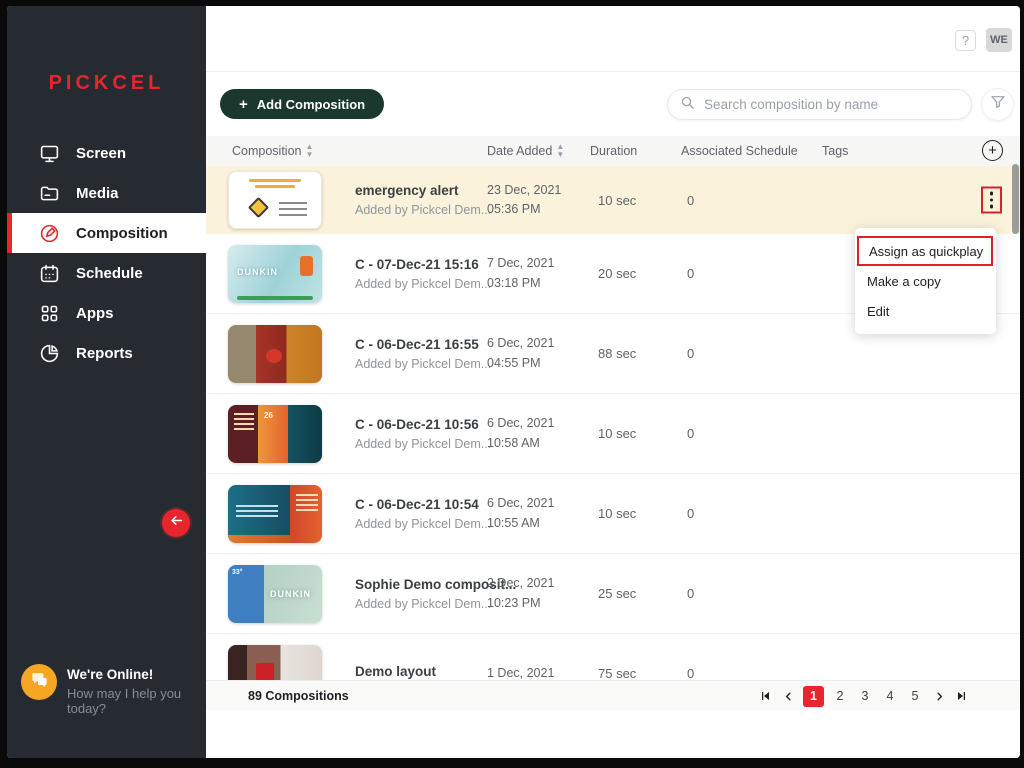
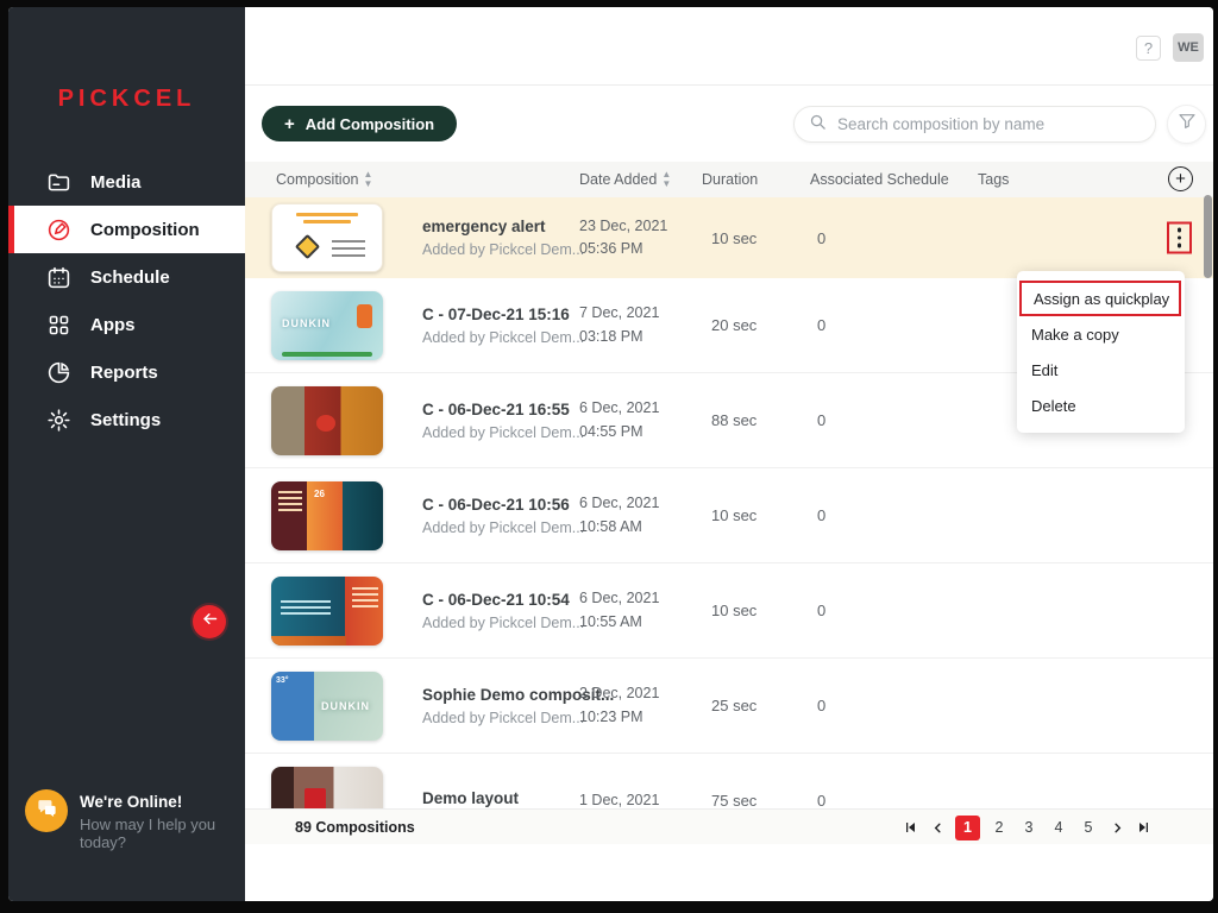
  PICKCEL
- Screen
  Media
  Composition
  Schedule
  Apps
  Reports
+ Settings
  We're Online!
  How may I help you today?
  ?
  WE
  +
  Add Composition
  Search composition by name
  Composition
  ▲
  ▼
  Date Added
  ▲
  ▼
  Duration
  Associated Schedule
  Tags
  +
  emergency alert
  Added by Pickcel Dem...
  23 Dec, 2021
  05:36 PM
  10 sec
  0
  DUNKIN
  C - 07-Dec-21 15:16
  Added by Pickcel Dem...
  7 Dec, 2021
  03:18 PM
  20 sec
  0
  C - 06-Dec-21 16:55
  Added by Pickcel Dem...
  6 Dec, 2021
  04:55 PM
  88 sec
  0
  26
  C - 06-Dec-21 10:56
  Added by Pickcel Dem...
  6 Dec, 2021
  10:58 AM
  10 sec
  0
  C - 06-Dec-21 10:54
  Added by Pickcel Dem...
  6 Dec, 2021
  10:55 AM
  10 sec
  0
  DUNKIN
  Sophie Demo composit...
  Added by Pickcel Dem...
  2 Dec, 2021
  10:23 PM
  25 sec
  0
  Demo layout
  1 Dec, 2021
  75 sec
  0
  89 Compositions
  1
  2
  3
  4
  5
  Assign as quickplay
  Make a copy
  Edit
+ Delete
